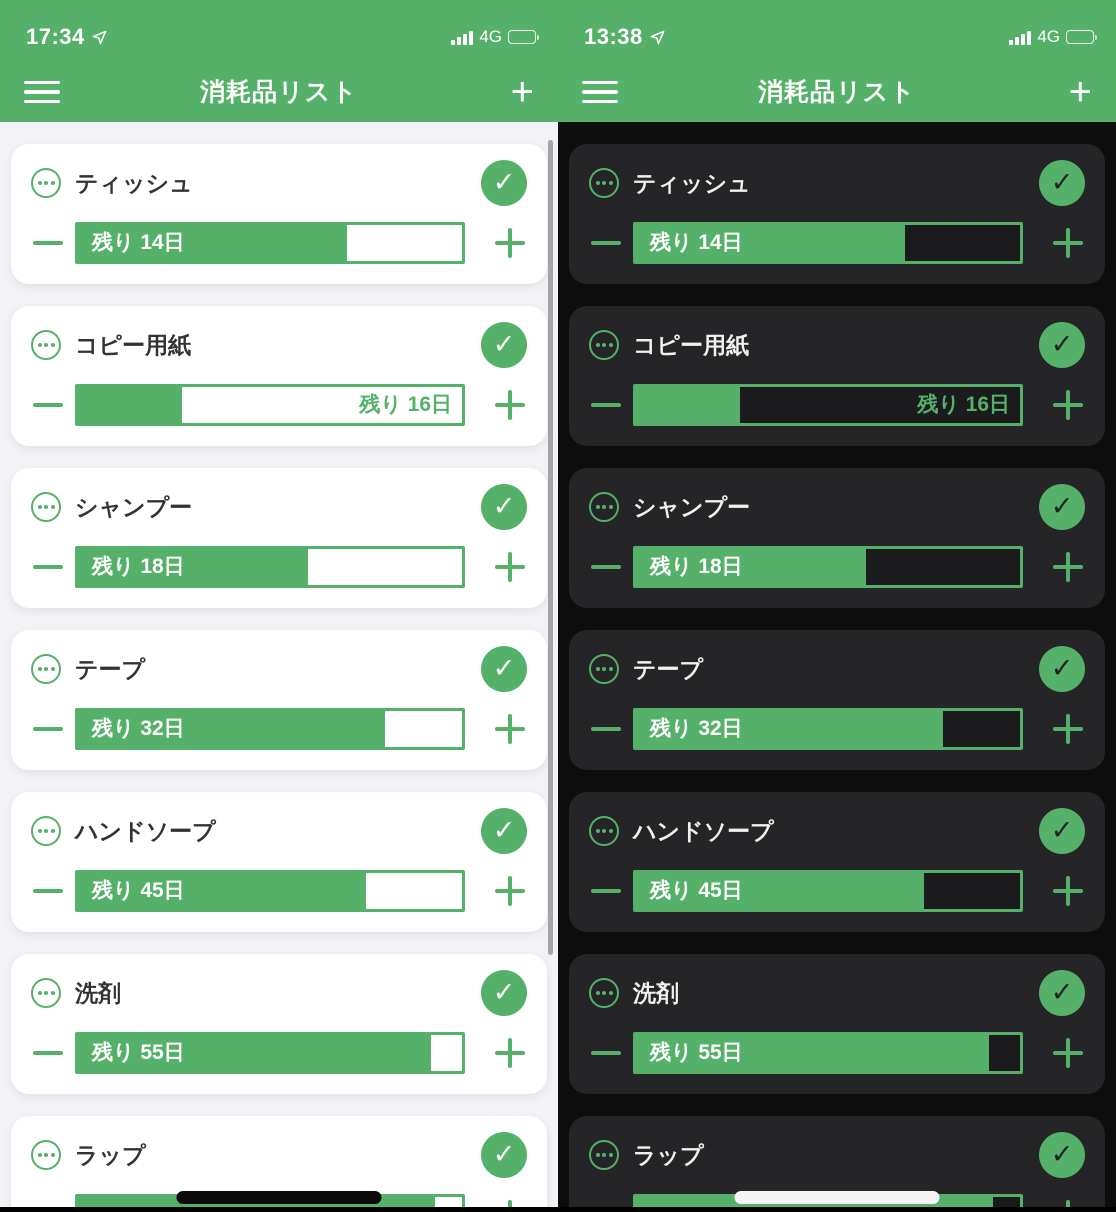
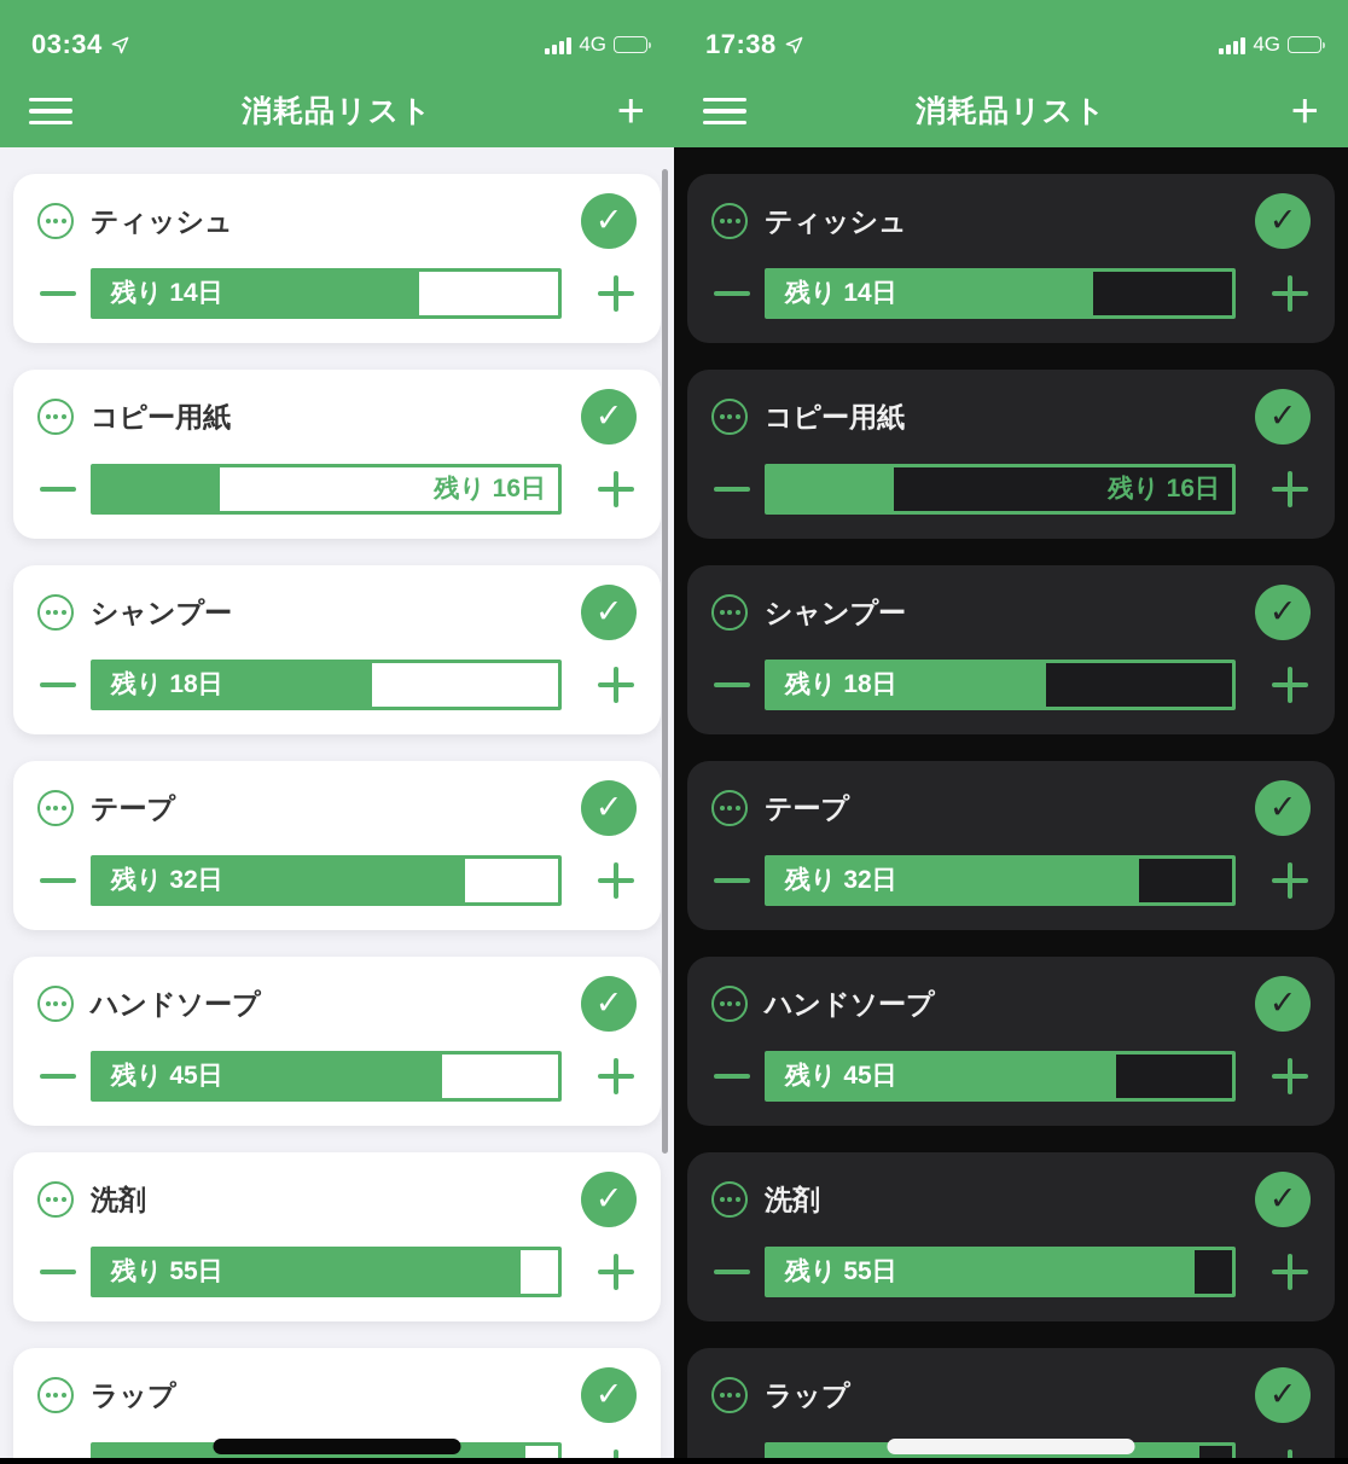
- 17:34
+ 03:34
  4G
  消耗品リスト
  +
  ティッシュ
  ✓
  残り 14日
  コピー用紙
  ✓
  残り 16日
  シャンプー
  ✓
  残り 18日
  テープ
  ✓
  残り 32日
  ハンドソープ
  ✓
  残り 45日
  洗剤
  ✓
  残り 55日
  ラップ
  ✓
- 13:38
+ 17:38
  4G
  消耗品リスト
  +
  ティッシュ
  ✓
  残り 14日
  コピー用紙
  ✓
  残り 16日
  シャンプー
  ✓
  残り 18日
  テープ
  ✓
  残り 32日
  ハンドソープ
  ✓
  残り 45日
  洗剤
  ✓
  残り 55日
  ラップ
  ✓
